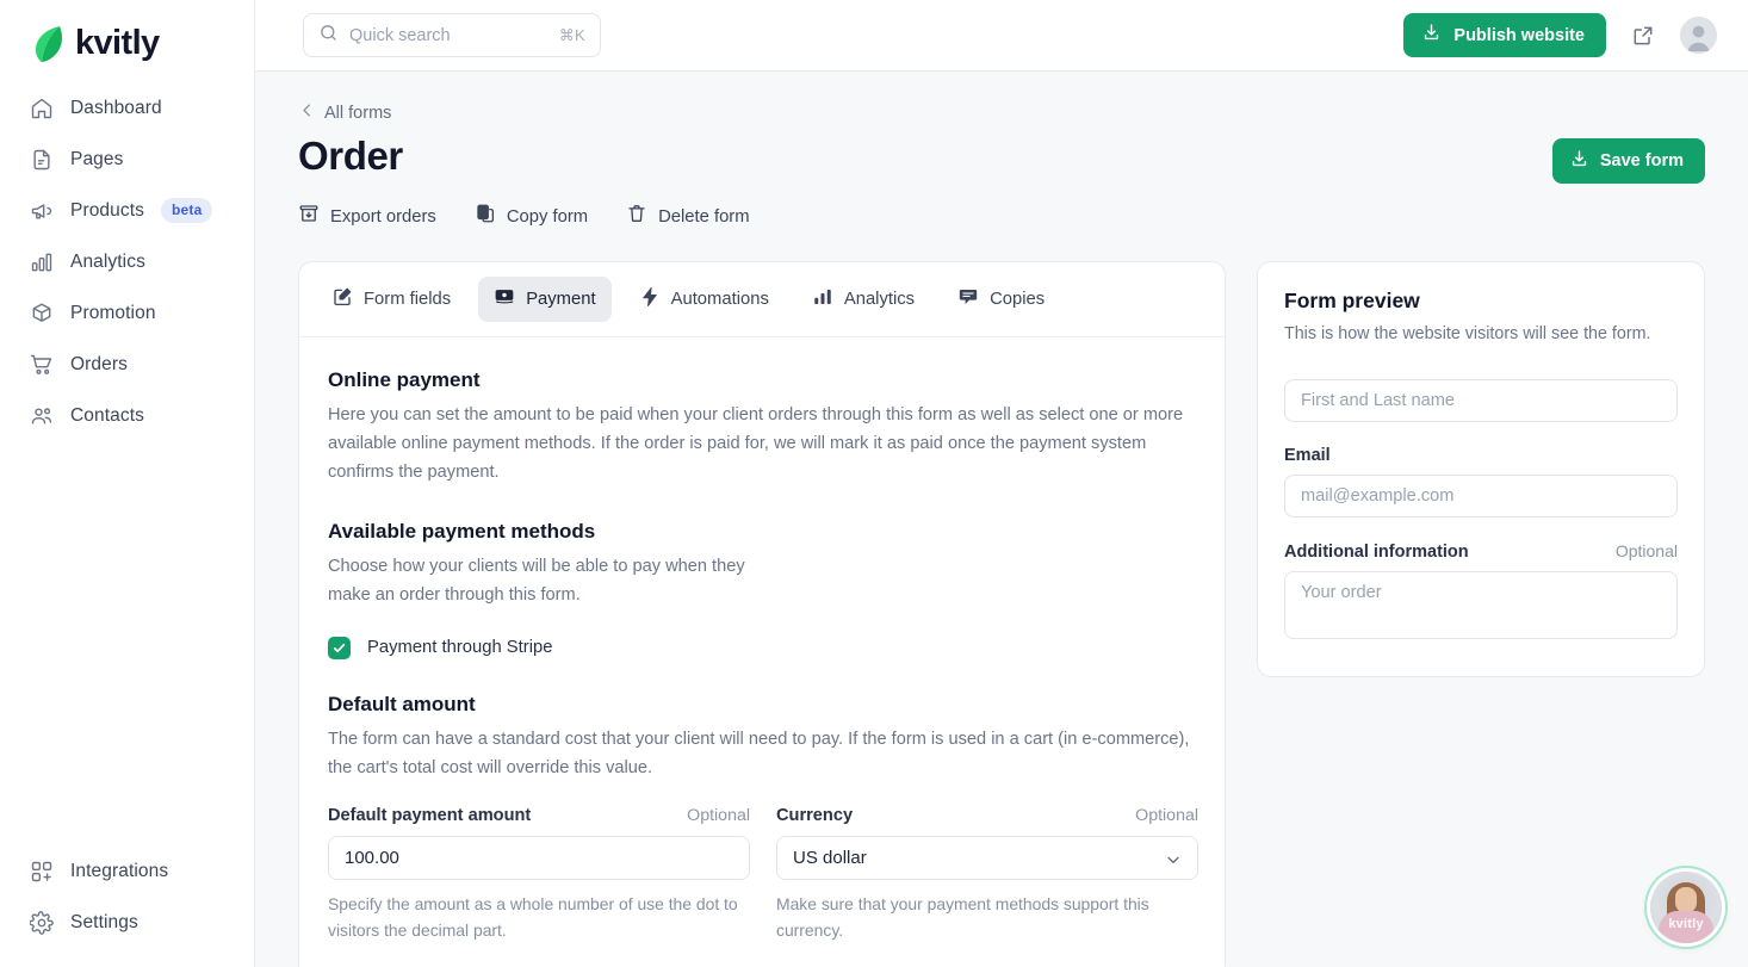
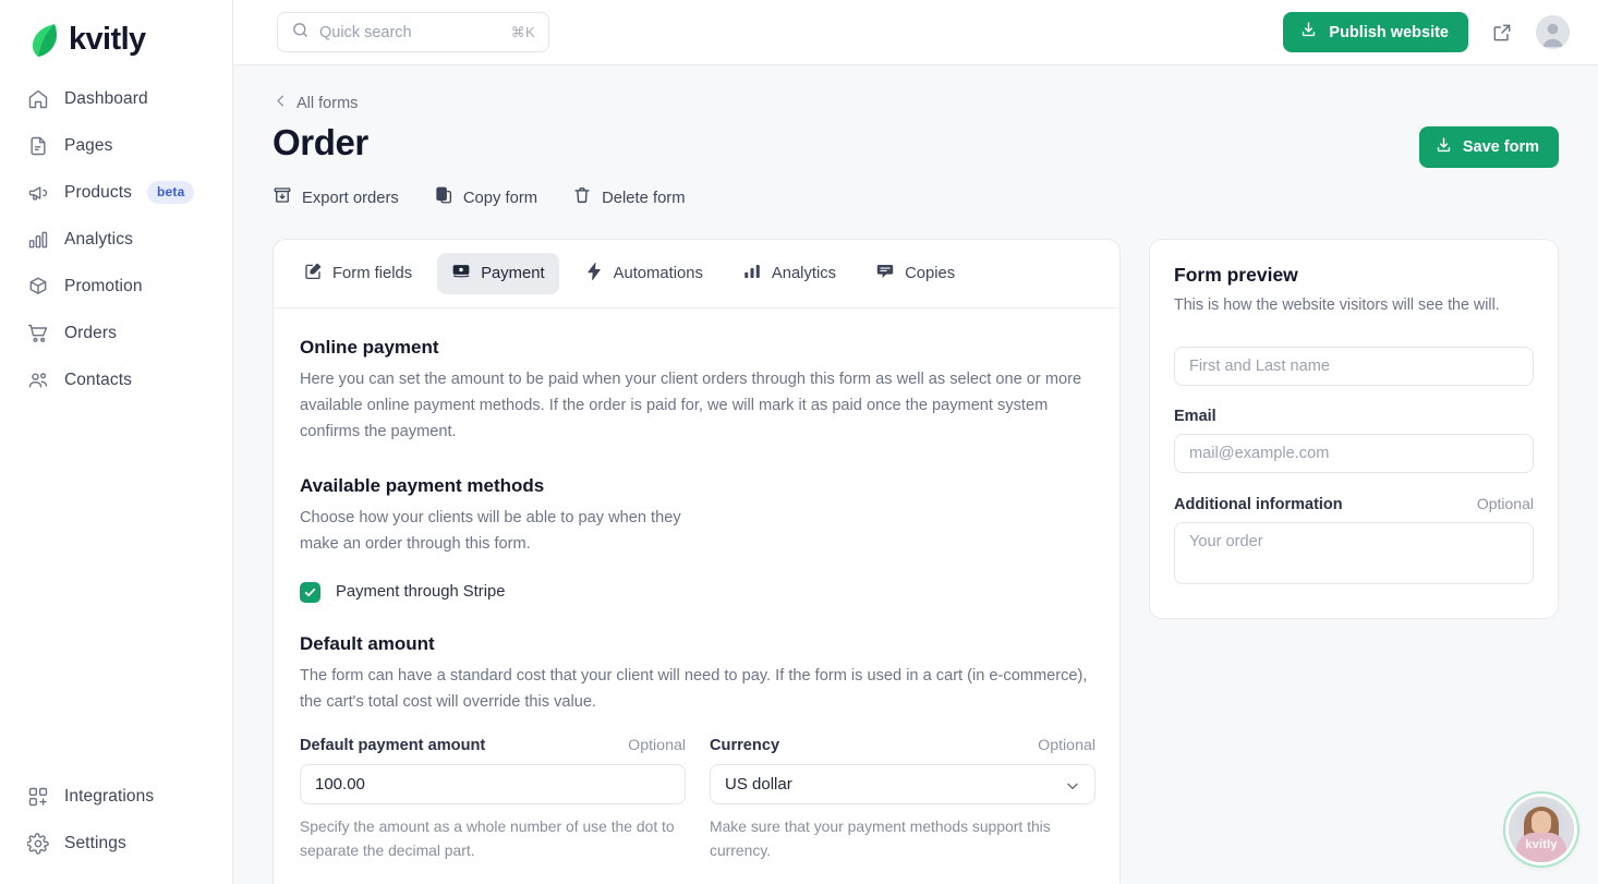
  kvitly
  Dashboard
  Pages
  Products
  beta
  Analytics
  Promotion
  Orders
  Contacts
  Integrations
  Settings
  Quick search
  ⌘K
  Publish website
  All forms
  Order
  Save form
  Export orders
  Copy form
  Delete form
  Form fields
  Payment
  Automations
  Analytics
  Copies
  Online payment
  Here you can set the amount to be paid when your client orders through this form as well as select one or more available online payment methods. If the order is paid for, we will mark it as paid once the payment system confirms the payment.
  Available payment methods
  Choose how your clients will be able to pay when they make an order through this form.
  Payment through Stripe
  Default amount
  The form can have a standard cost that your client will need to pay. If the form is used in a cart (in e-commerce), the cart's total cost will override this value.
  Default payment amount
  Optional
  100.00
- Specify the amount as a whole number of use the dot to visitors the decimal part.
+ Specify the amount as a whole number of use the dot to separate the decimal part.
  Currency
  Optional
  US dollar
  Make sure that your payment methods support this currency.
  Form preview
- This is how the website visitors will see the form.
+ This is how the website visitors will see the will.
  First and Last name
  Email
  mail@example.com
  Additional information
  Optional
  Your order
  kvitly
